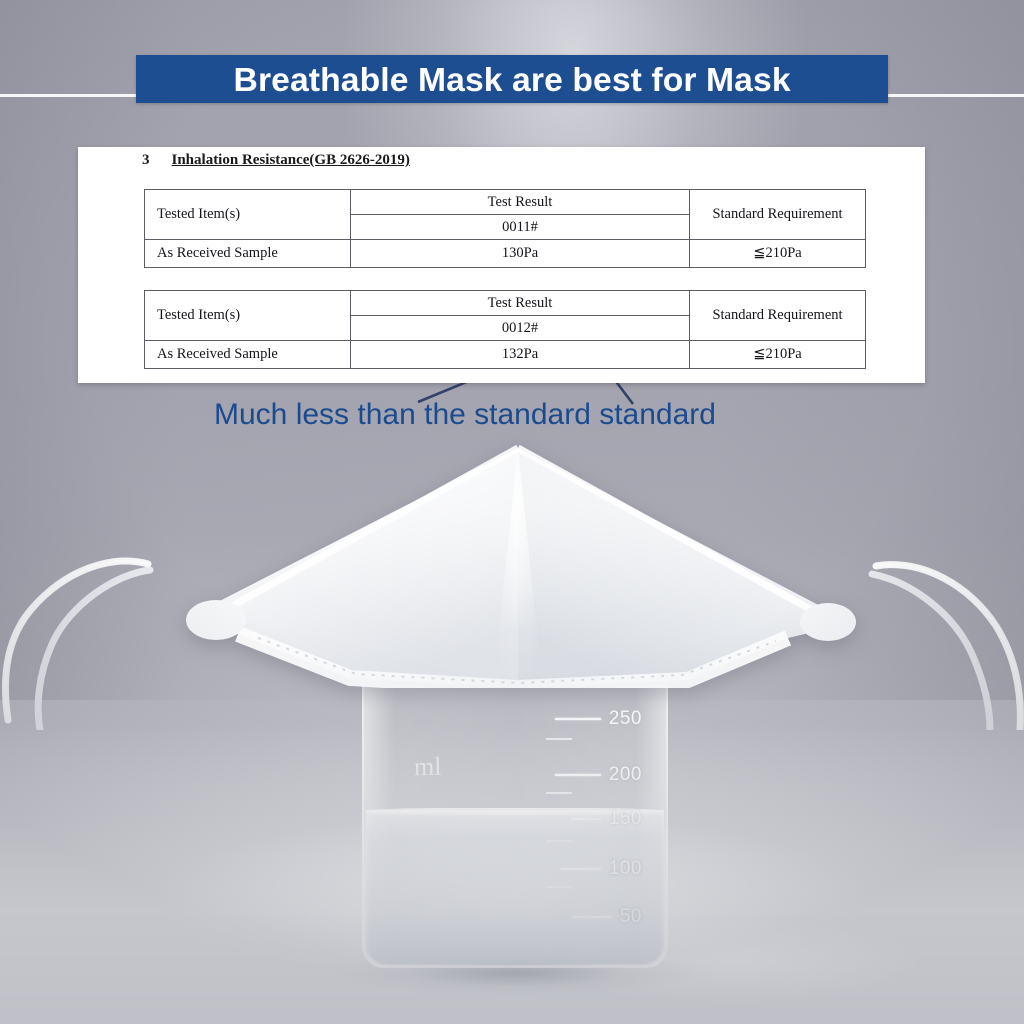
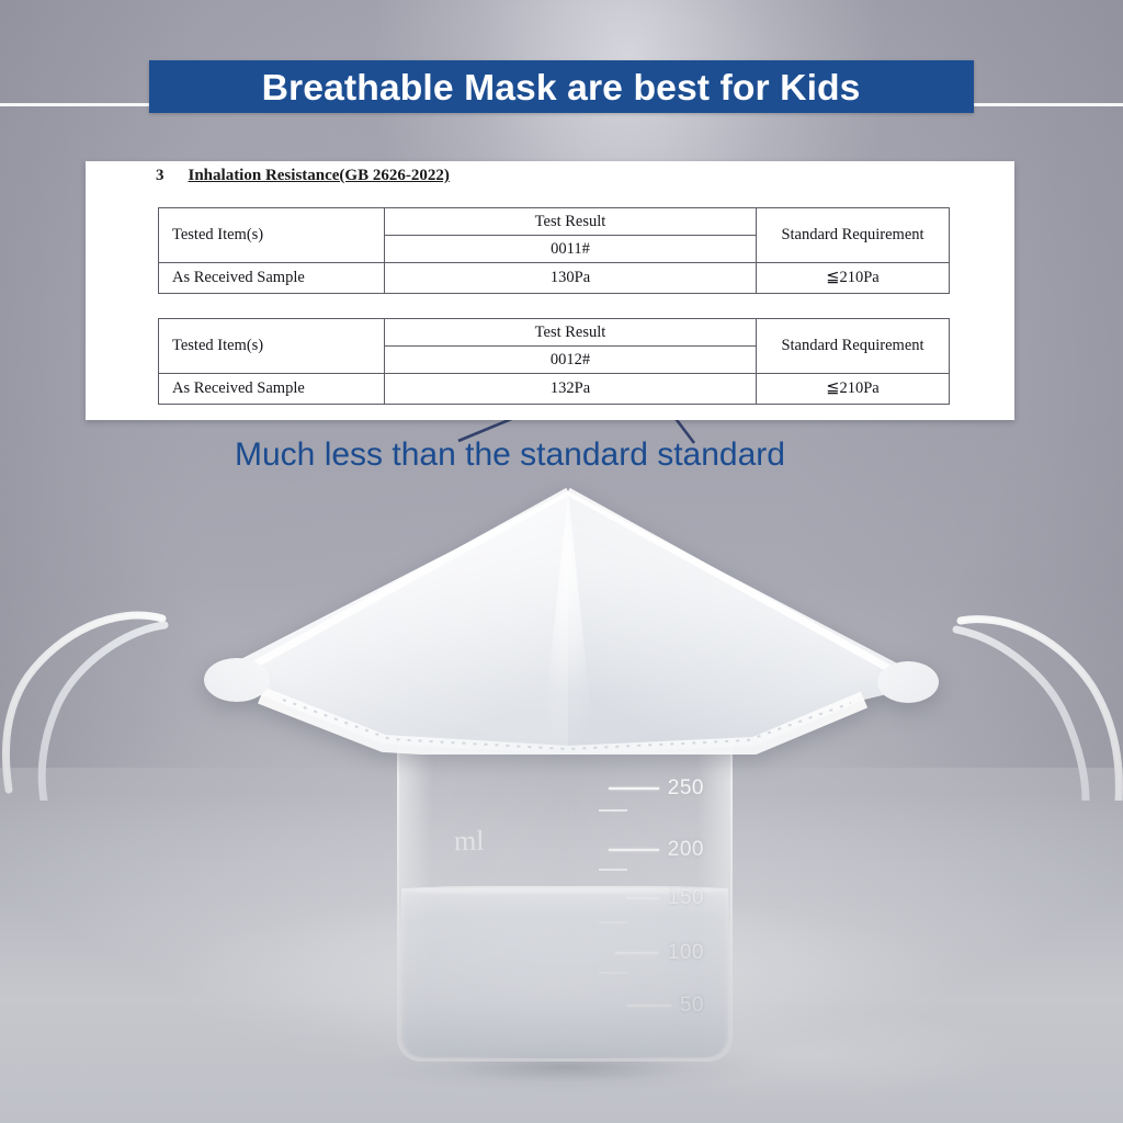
- 3 Inhalation Resistance(GB 2626-2019)
+ 3 Inhalation Resistance(GB 2626-2022)
  Tested Item(s)	Test Result	Standard Requirement
  0011#
  As Received Sample	130Pa	≦210Pa
  Tested Item(s)	Test Result	Standard Requirement
  0012#
  As Received Sample	132Pa	≦210Pa
  Much less than the standard standard
- Breathable Mask are best for Mask
+ Breathable Mask are best for Kids
